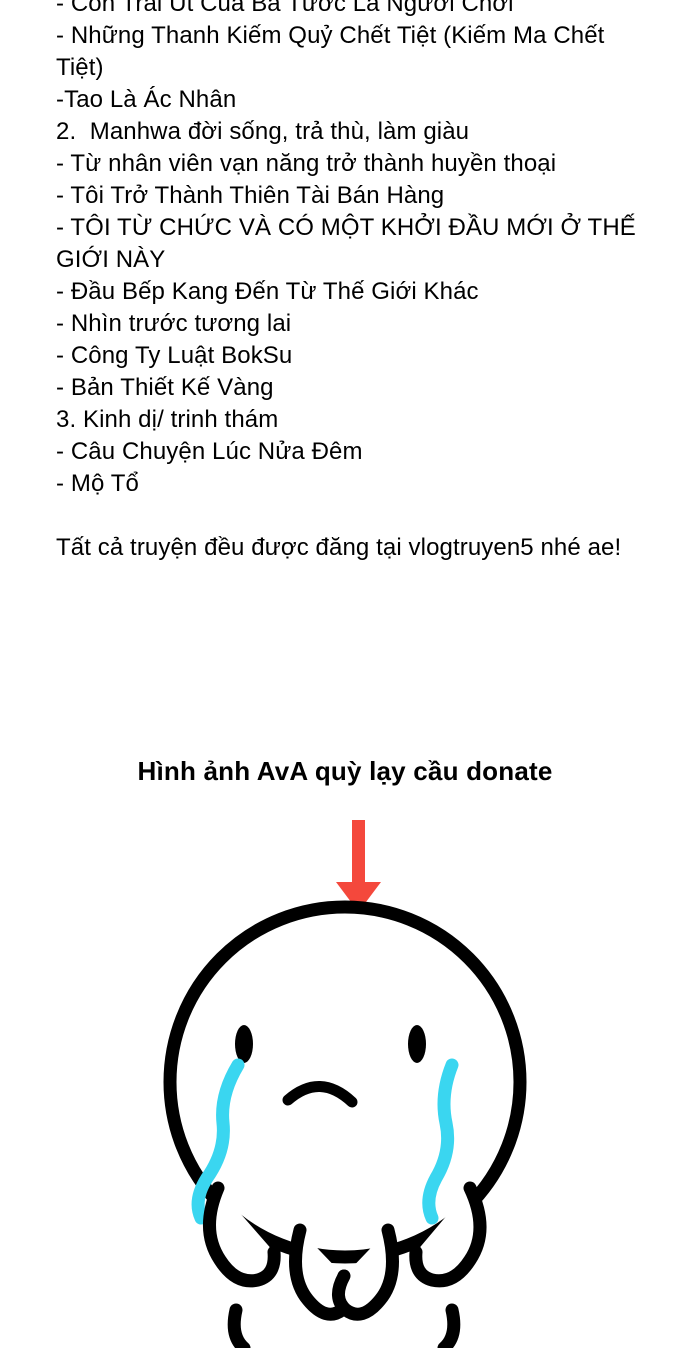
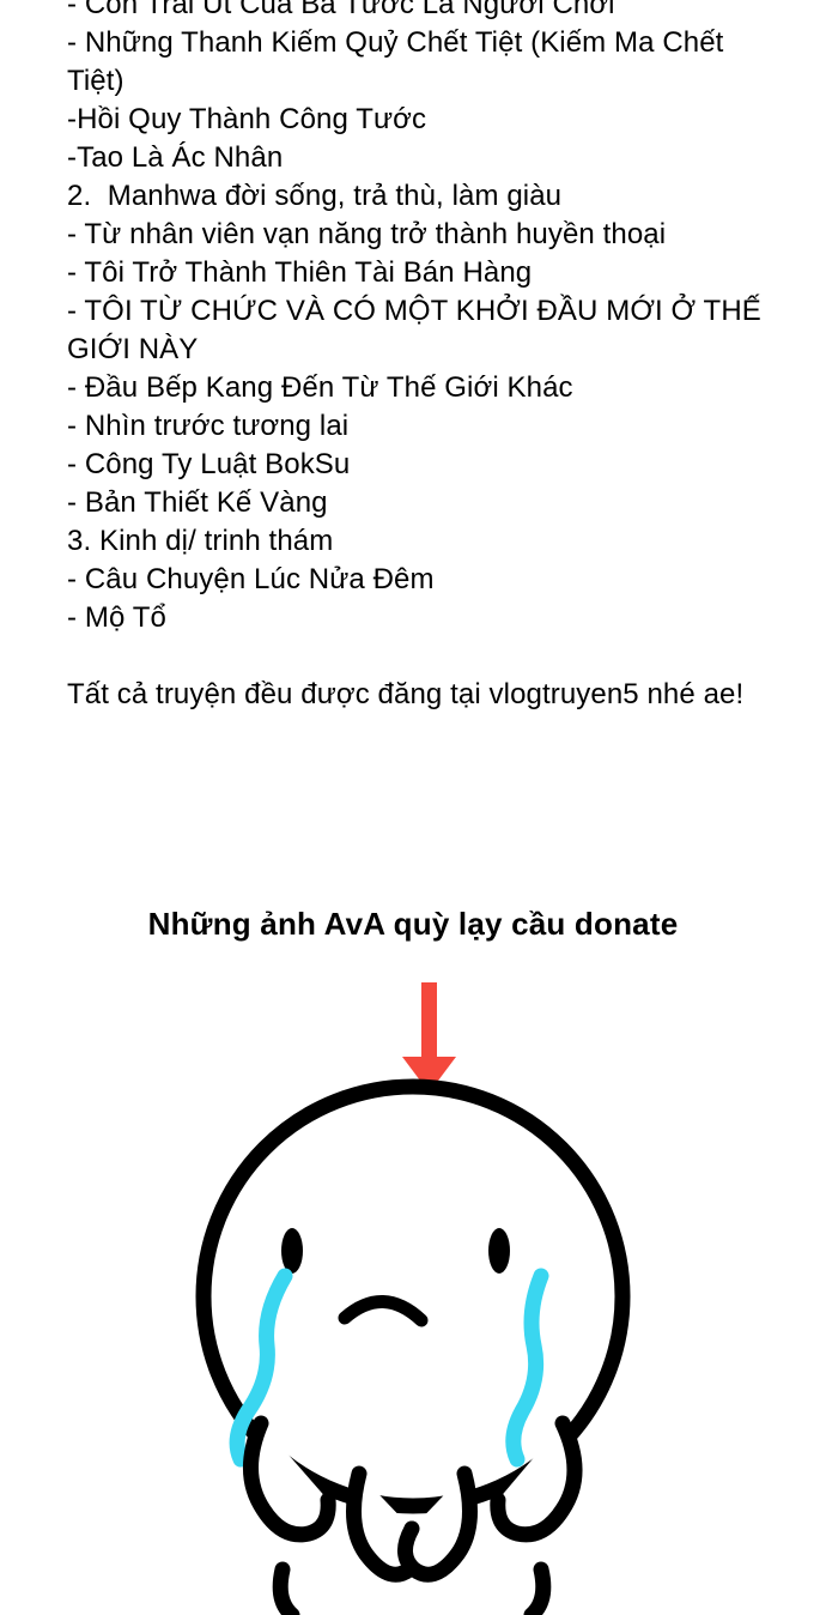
  - Con Trai Út Của Bá Tước Là Người Chơi
  - Những Thanh Kiếm Quỷ Chết Tiệt (Kiếm Ma Chết Tiệt)
+ -Hồi Quy Thành Công Tước
  -Tao Là Ác Nhân
  2. Manhwa đời sống, trả thù, làm giàu
  - Từ nhân viên vạn năng trở thành huyền thoại
  - Tôi Trở Thành Thiên Tài Bán Hàng
  - TÔI TỪ CHỨC VÀ CÓ MỘT KHỞI ĐẦU MỚI Ở THẾ GIỚI NÀY
  - Đầu Bếp Kang Đến Từ Thế Giới Khác
  - Nhìn trước tương lai
  - Công Ty Luật BokSu
  - Bản Thiết Kế Vàng
  3. Kinh dị/ trinh thám
  - Câu Chuyện Lúc Nửa Đêm
  - Mộ Tổ
  Tất cả truyện đều được đăng tại vlogtruyen5 nhé ae!
- Hình ảnh AvA quỳ lạy cầu donate
+ Những ảnh AvA quỳ lạy cầu donate
